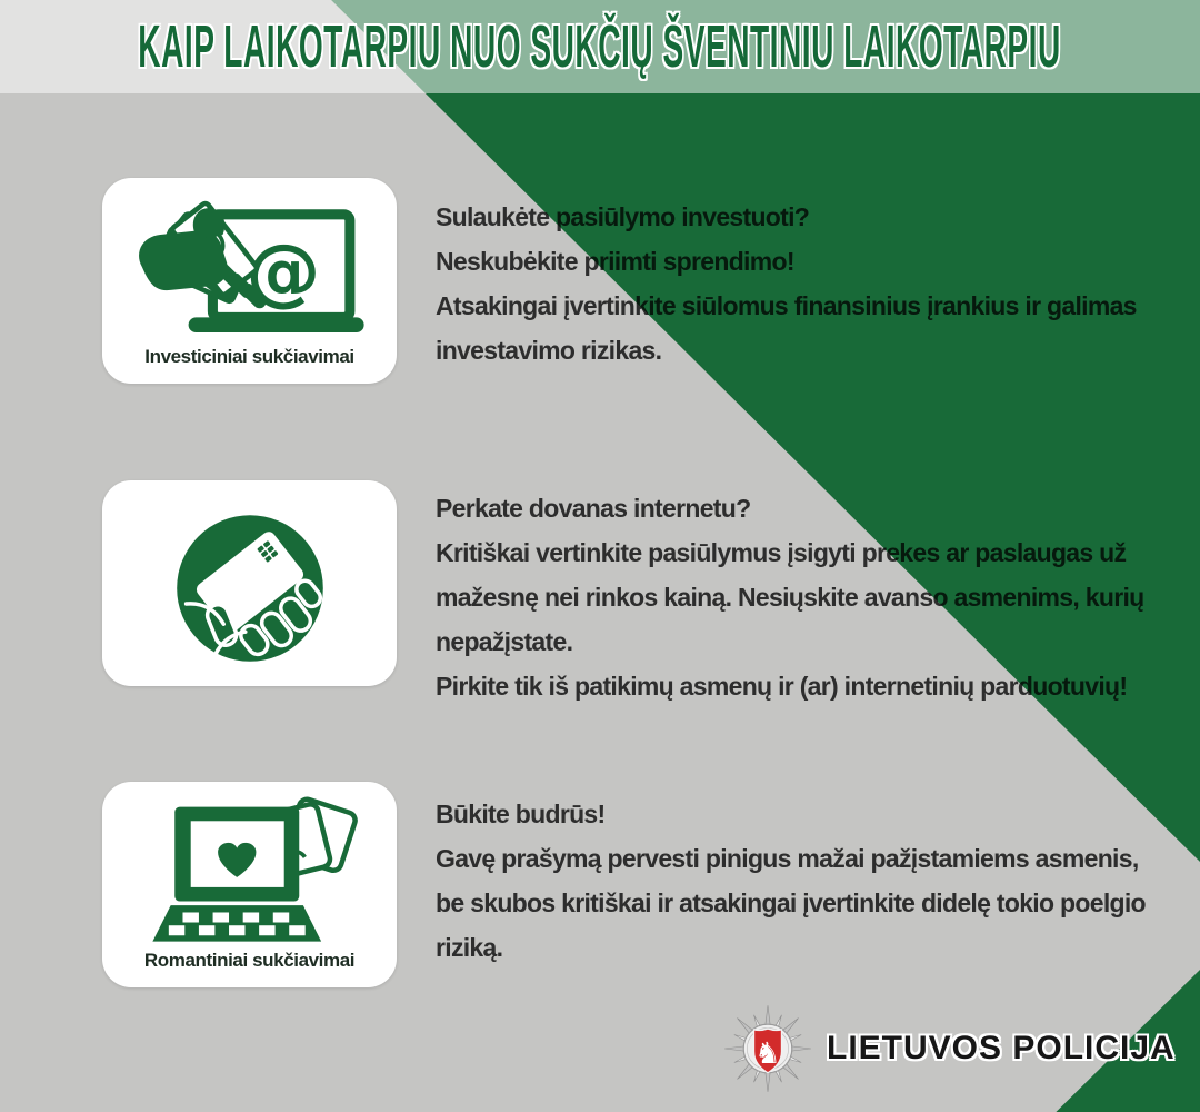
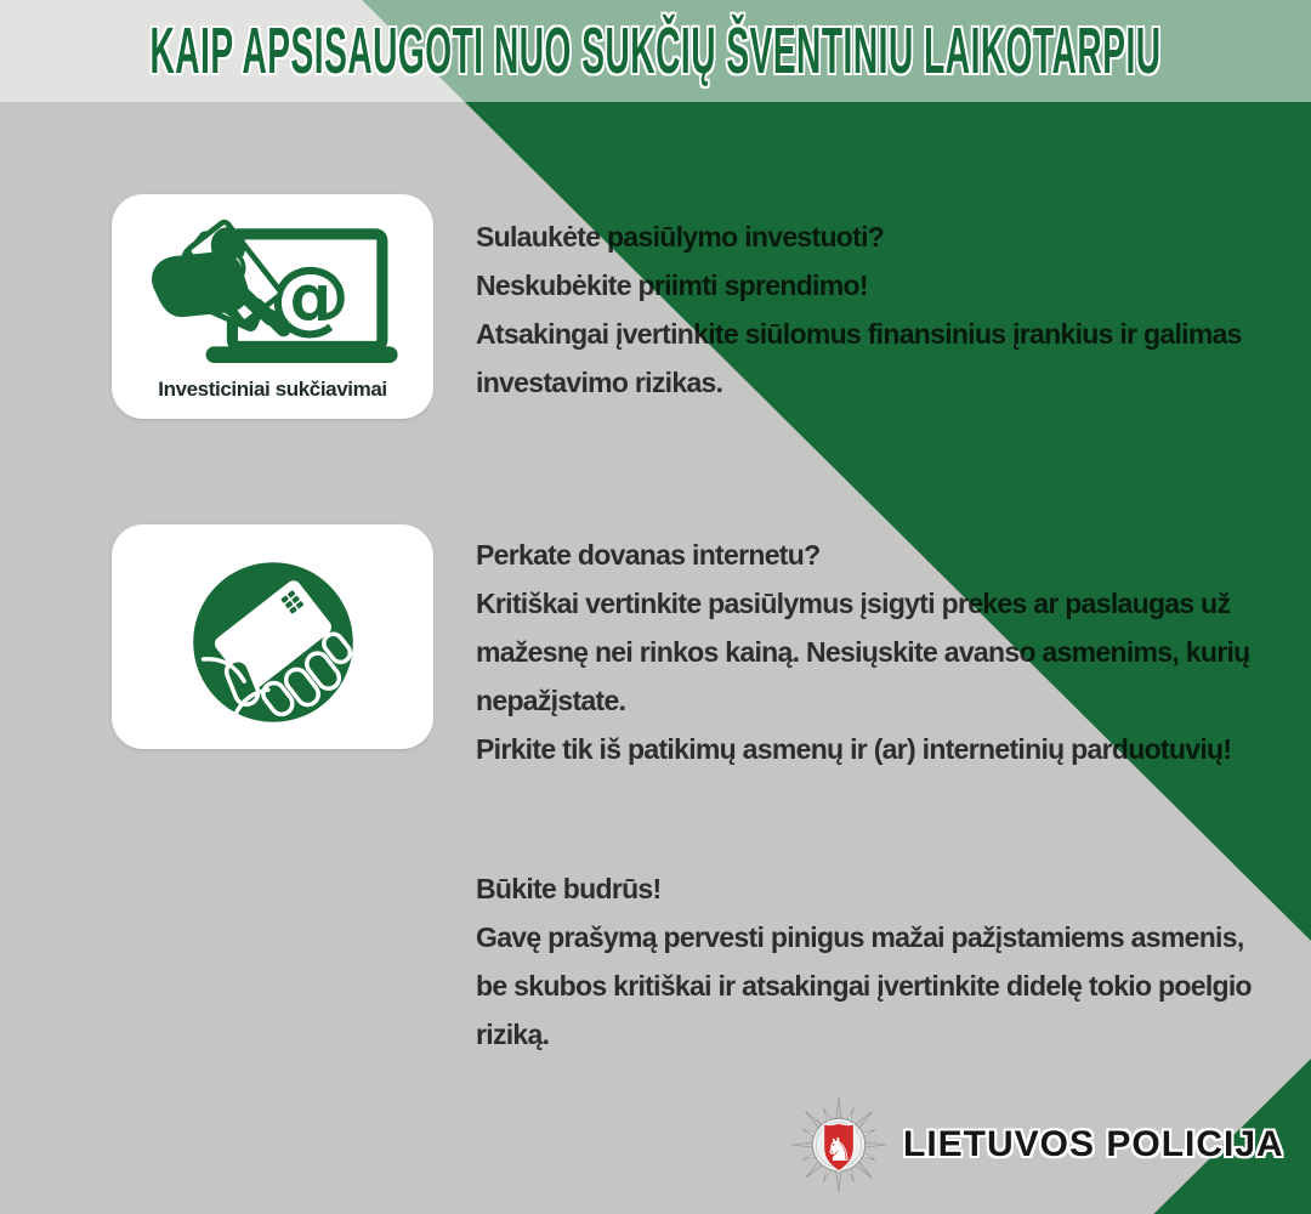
- KAIP LAIKOTARPIU NUO SUKČIŲ ŠVENTINIU LAIKOTARPIU
+ KAIP APSISAUGOTI NUO SUKČIŲ ŠVENTINIU LAIKOTARPIU
  @
  Investiciniai sukčiavimai
  Sulaukėte pasiūlymo investuoti?
  Neskubėkite priimti sprendimo!
  Atsakingai įvertinkite siūlomus finansinius įrankius ir galimas
  investavimo rizikas.
  Perkate dovanas internetu?
  Kritiškai vertinkite pasiūlymus įsigyti prekes ar paslaugas už
  mažesnę nei rinkos kainą. Nesiųskite avanso asmenims, kurių
  nepažįstate.
  Pirkite tik iš patikimų asmenų ir (ar) internetinių parduotuvių!
- Romantiniai sukčiavimai
  Būkite budrūs!
  Gavę prašymą pervesti pinigus mažai pažįstamiems asmenis,
  be skubos kritiškai ir atsakingai įvertinkite didelę tokio poelgio
  riziką.
  ♞
  LIETUVOS POLICIJA
